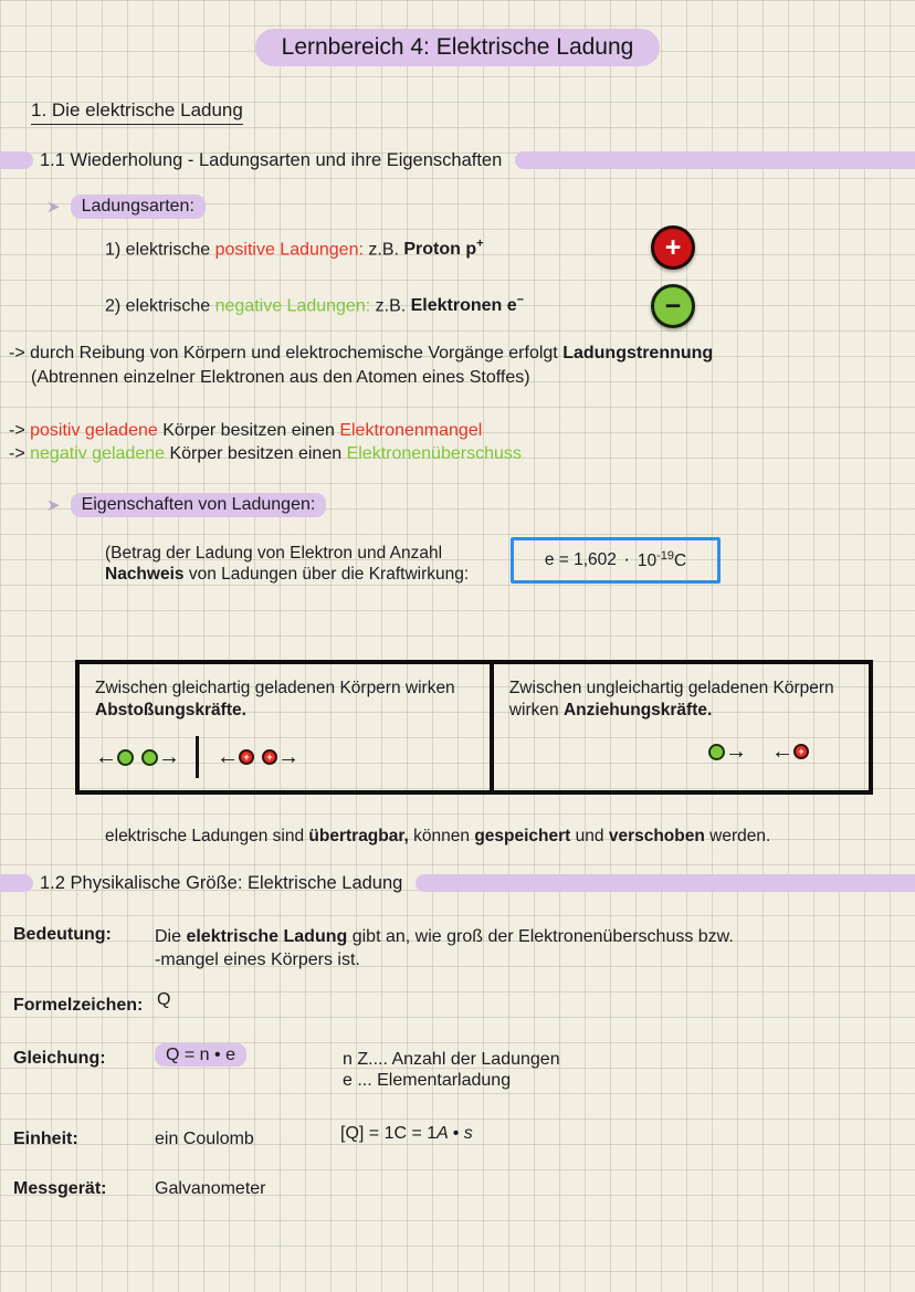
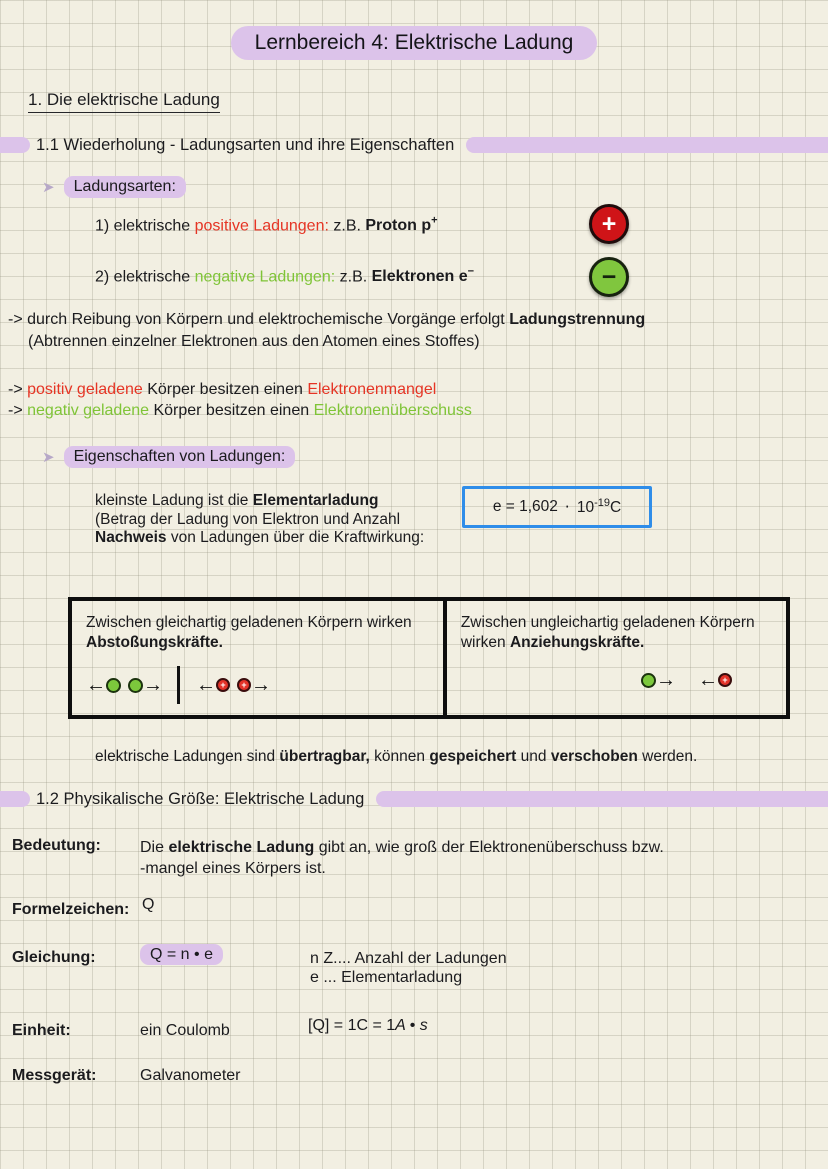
  Lernbereich 4: Elektrische Ladung
  1. Die elektrische Ladung
  1.1 Wiederholung - Ladungsarten und ihre Eigenschaften
  ➤
  Ladungsarten:
  1) elektrische positive Ladungen: z.B. Proton p+
  +
  2) elektrische negative Ladungen: z.B. Elektronen e−
  −
  -> durch Reibung von Körpern und elektrochemische Vorgänge erfolgt Ladungstrennung
  (Abtrennen einzelner Elektronen aus den Atomen eines Stoffes)
  -> positiv geladene Körper besitzen einen Elektronenmangel
  -> negativ geladene Körper besitzen einen Elektronenüberschuss
  ➤
  Eigenschaften von Ladungen:
+ kleinste Ladung ist die Elementarladung
  (Betrag der Ladung von Elektron und Anzahl
  Nachweis von Ladungen über die Kraftwirkung:
  e = 1,602
  ⋅
  10-19C
  Zwischen gleichartig geladenen Körpern wirken Abstoßungskräfte.
  ←
  →
  ←
  +
  +
  →
  Zwischen ungleichartig geladenen Körpern wirken Anziehungskräfte.
  →
  ←
  +
  elektrische Ladungen sind übertragbar, können gespeichert und verschoben werden.
  1.2 Physikalische Größe: Elektrische Ladung
  Bedeutung:
  Die elektrische Ladung gibt an, wie groß der Elektronenüberschuss bzw.
  -mangel eines Körpers ist.
  Formelzeichen:
  Q
  Gleichung:
  Q = n • e
  n Z.... Anzahl der Ladungen
  e ... Elementarladung
  Einheit:
  ein Coulomb
  [Q] = 1C = 1A • s
  Messgerät:
  Galvanometer
